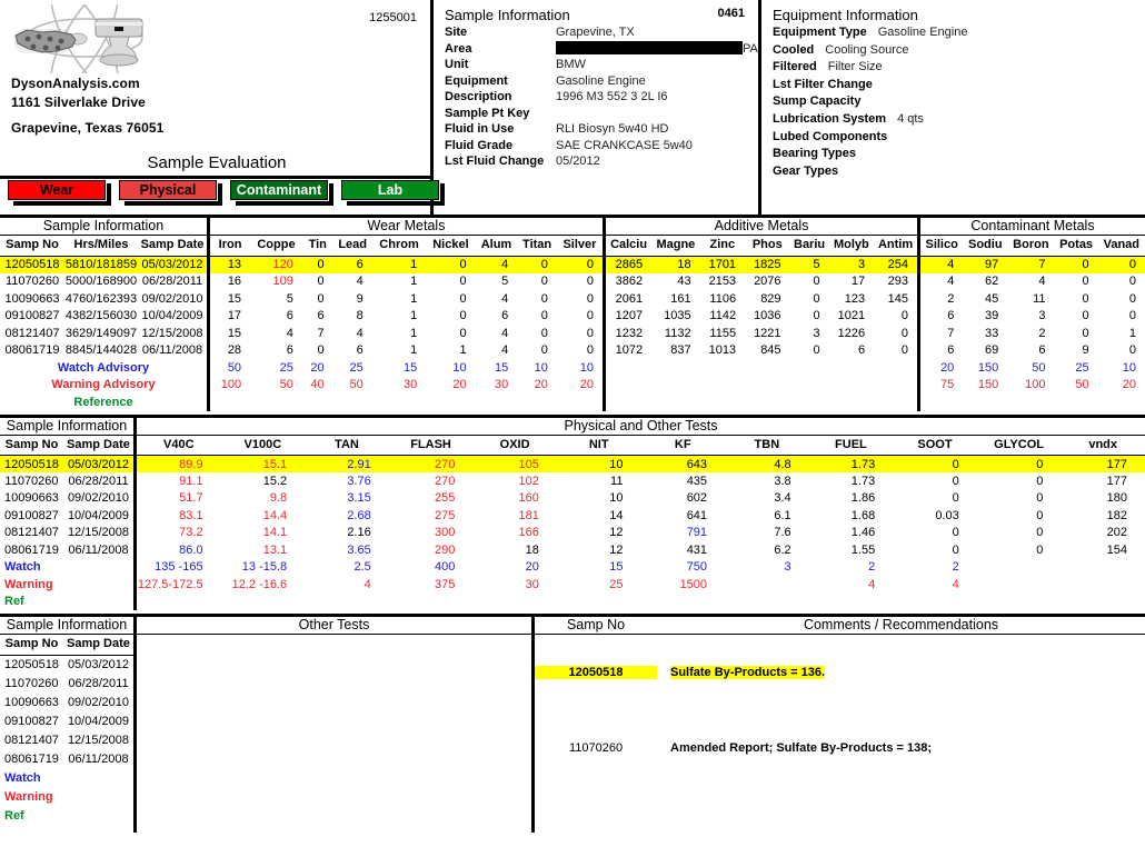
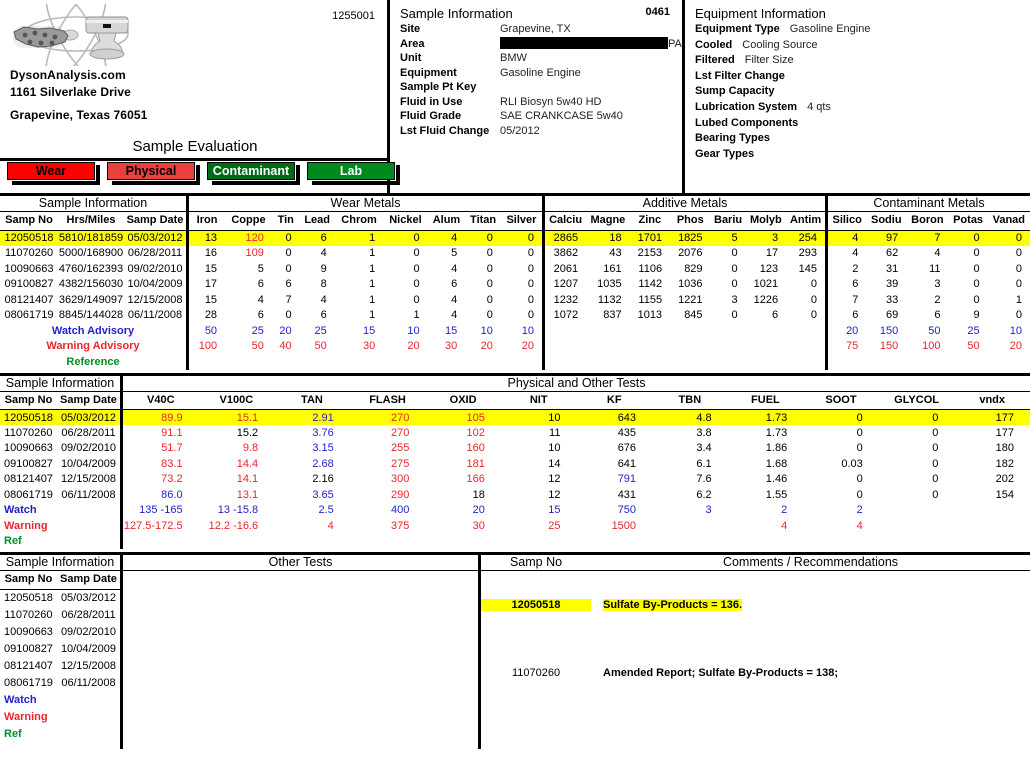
  DysonAnalysis.com
  1161 Silverlake Drive
  Grapevine, Texas 76051
  1255001
  Sample Evaluation
  Wear
  Physical
  Contaminant
  Lab
  Sample Information
  0461
  Site
  Grapevine, TX
  Area
  PA
  Unit
  BMW
  Equipment
  Gasoline Engine
- Description
- 1996 M3 552 3 2L I6
  Sample Pt Key
  Fluid in Use
  RLI Biosyn 5w40 HD
  Fluid Grade
  SAE CRANKCASE 5w40
  Lst Fluid Change
  05/2012
  Equipment Information
  Equipment Type Gasoline Engine
  Cooled Cooling Source
  Filtered Filter Size
  Lst Filter Change
  Sump Capacity
  Lubrication System 4 qts
  Lubed Components
  Bearing Types
  Gear Types
  Sample Information
  Wear Metals
  Additive Metals
  Contaminant Metals
  Samp No	Hrs/Miles	Samp Date
  12050518	5810/181859	05/03/2012
  11070260	5000/168900	06/28/2011
  10090663	4760/162393	09/02/2010
  09100827	4382/156030	10/04/2009
  08121407	3629/149097	12/15/2008
  08061719	8845/144028	06/11/2008
  Watch Advisory
  Warning Advisory
  Reference
  Iron	Coppe	Tin	Lead	Chrom	Nickel	Alum	Titan	Silver
  13	120	0	6	1	0	4	0	0
  16	109	0	4	1	0	5	0	0
  15	5	0	9	1	0	4	0	0
  17	6	6	8	1	0	6	0	0
  15	4	7	4	1	0	4	0	0
  28	6	0	6	1	1	4	0	0
  50	25	20	25	15	10	15	10	10
  100	50	40	50	30	20	30	20	20
  Calciu	Magne	Zinc	Phos	Bariu	Molyb	Antim
  2865	18	1701	1825	5	3	254
  3862	43	2153	2076	0	17	293
  2061	161	1106	829	0	123	145
  1207	1035	1142	1036	0	1021	0
  1232	1132	1155	1221	3	1226	0
  1072	837	1013	845	0	6	0
  Silico	Sodiu	Boron	Potas	Vanad
  4	97	7	0	0
  4	62	4	0	0
- 2	45	11	0	0
+ 2	31	11	0	0
  6	39	3	0	0
  7	33	2	0	1
  6	69	6	9	0
  20	150	50	25	10
  75	150	100	50	20
  Sample Information
  Physical and Other Tests
  Samp No	Samp Date
  12050518	05/03/2012
  11070260	06/28/2011
  10090663	09/02/2010
  09100827	10/04/2009
  08121407	12/15/2008
  08061719	06/11/2008
  Watch
  Warning
  Ref
  V40C	V100C	TAN	FLASH	OXID	NIT	KF	TBN	FUEL	SOOT	GLYCOL	vndx
  89.9	15.1	2.91	270	105	10	643	4.8	1.73	0	0	177
  91.1	15.2	3.76	270	102	11	435	3.8	1.73	0	0	177
- 51.7	9.8	3.15	255	160	10	602	3.4	1.86	0	0	180
+ 51.7	9.8	3.15	255	160	10	676	3.4	1.86	0	0	180
  83.1	14.4	2.68	275	181	14	641	6.1	1.68	0.03	0	182
  73.2	14.1	2.16	300	166	12	791	7.6	1.46	0	0	202
  86.0	13.1	3.65	290	18	12	431	6.2	1.55	0	0	154
  135 -165	13 -15.8	2.5	400	20	15	750	3	2	2
  127.5-172.5	12.2 -16.6	4	375	30	25	1500		4	4
  Sample Information
  Other Tests
  Samp No
  Comments / Recommendations
  Samp No	Samp Date
  12050518	05/03/2012
  11070260	06/28/2011
  10090663	09/02/2010
  09100827	10/04/2009
  08121407	12/15/2008
  08061719	06/11/2008
  Watch
  Warning
  Ref
  12050518
  Sulfate By-Products = 136.
  11070260
  Amended Report; Sulfate By-Products = 138;
